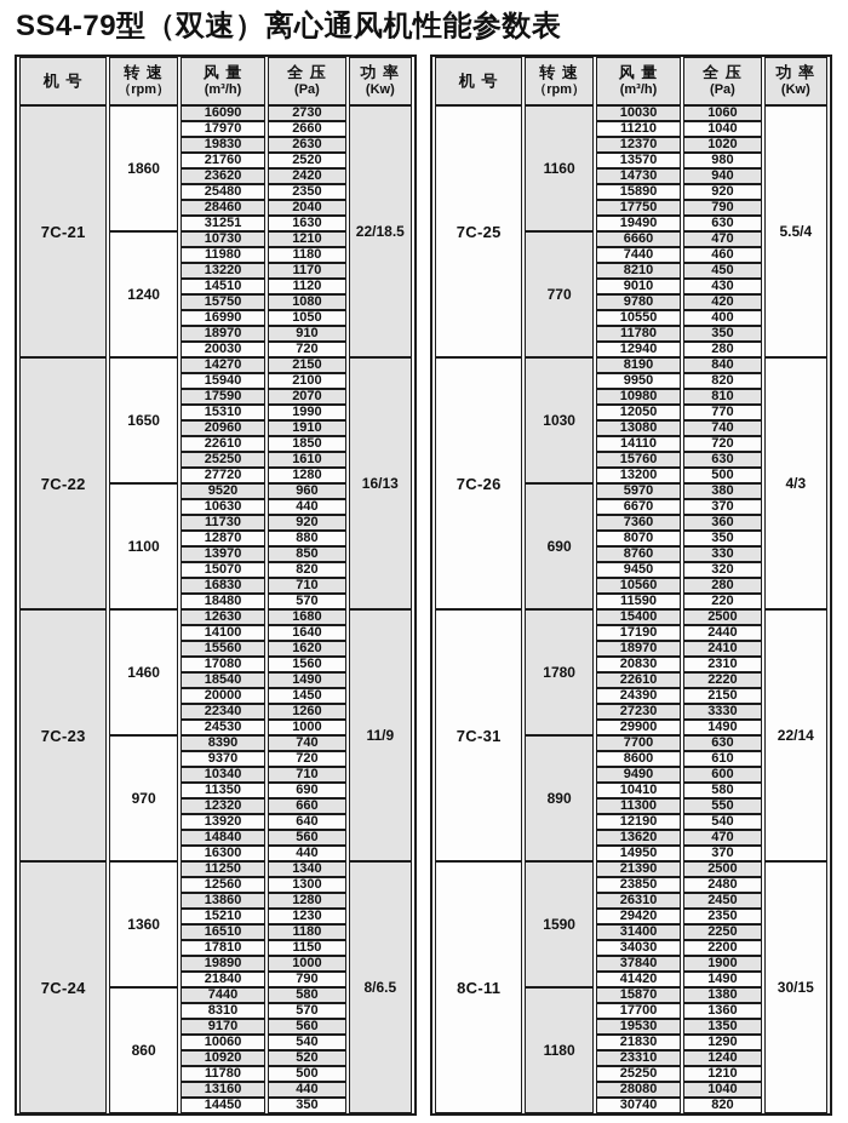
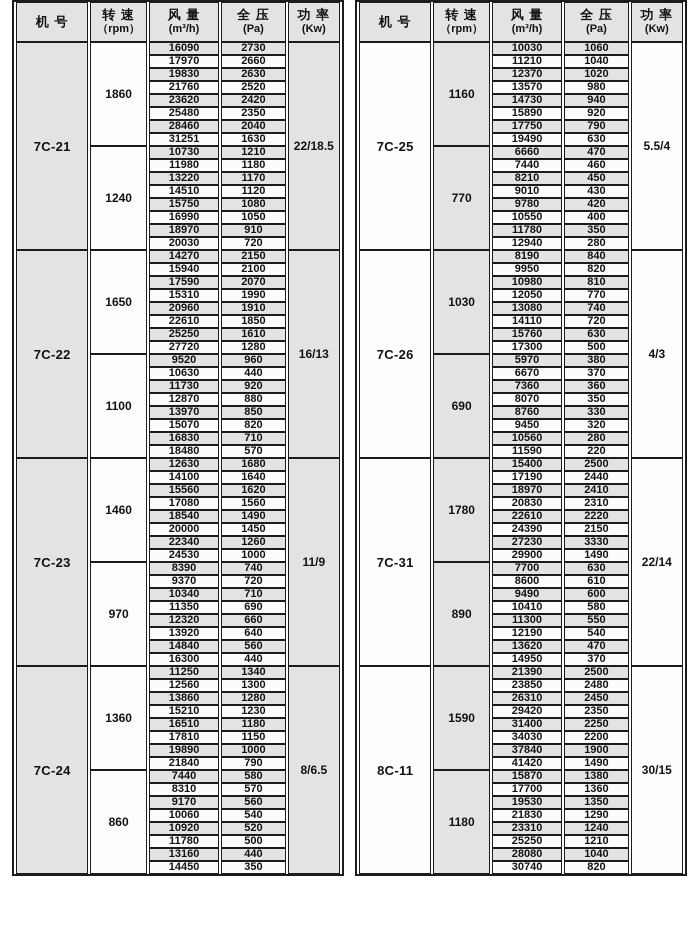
- SS4-79型（双速）离心通风机性能参数表
  机 号	转 速（rpm）	风 量(m³/h)	全 压(Pa)	功 率(Kw)
  7C-21	1860	16090	2730	22/18.5
  17970	2660
  19830	2630
  21760	2520
  23620	2420
  25480	2350
  28460	2040
  31251	1630
  1240	10730	1210
  11980	1180
  13220	1170
  14510	1120
  15750	1080
  16990	1050
  18970	910
  20030	720
  7C-22	1650	14270	2150	16/13
  15940	2100
  17590	2070
  15310	1990
  20960	1910
  22610	1850
  25250	1610
  27720	1280
  1100	9520	960
  10630	440
  11730	920
  12870	880
  13970	850
  15070	820
  16830	710
  18480	570
  7C-23	1460	12630	1680	11/9
  14100	1640
  15560	1620
  17080	1560
  18540	1490
  20000	1450
  22340	1260
  24530	1000
  970	8390	740
  9370	720
  10340	710
  11350	690
  12320	660
  13920	640
  14840	560
  16300	440
  7C-24	1360	11250	1340	8/6.5
  12560	1300
  13860	1280
  15210	1230
  16510	1180
  17810	1150
  19890	1000
  21840	790
  860	7440	580
  8310	570
  9170	560
  10060	540
  10920	520
  11780	500
  13160	440
  14450	350
  机 号	转 速（rpm）	风 量(m³/h)	全 压(Pa)	功 率(Kw)
  7C-25	1160	10030	1060	5.5/4
  11210	1040
  12370	1020
  13570	980
  14730	940
  15890	920
  17750	790
  19490	630
  770	6660	470
  7440	460
  8210	450
  9010	430
  9780	420
  10550	400
  11780	350
  12940	280
  7C-26	1030	8190	840	4/3
  9950	820
  10980	810
  12050	770
  13080	740
  14110	720
  15760	630
- 13200	500
+ 17300	500
  690	5970	380
  6670	370
  7360	360
  8070	350
  8760	330
  9450	320
  10560	280
  11590	220
  7C-31	1780	15400	2500	22/14
  17190	2440
  18970	2410
  20830	2310
  22610	2220
  24390	2150
  27230	3330
  29900	1490
  890	7700	630
  8600	610
  9490	600
  10410	580
  11300	550
  12190	540
  13620	470
  14950	370
  8C-11	1590	21390	2500	30/15
  23850	2480
  26310	2450
  29420	2350
  31400	2250
  34030	2200
  37840	1900
  41420	1490
  1180	15870	1380
  17700	1360
  19530	1350
  21830	1290
  23310	1240
  25250	1210
  28080	1040
  30740	820
